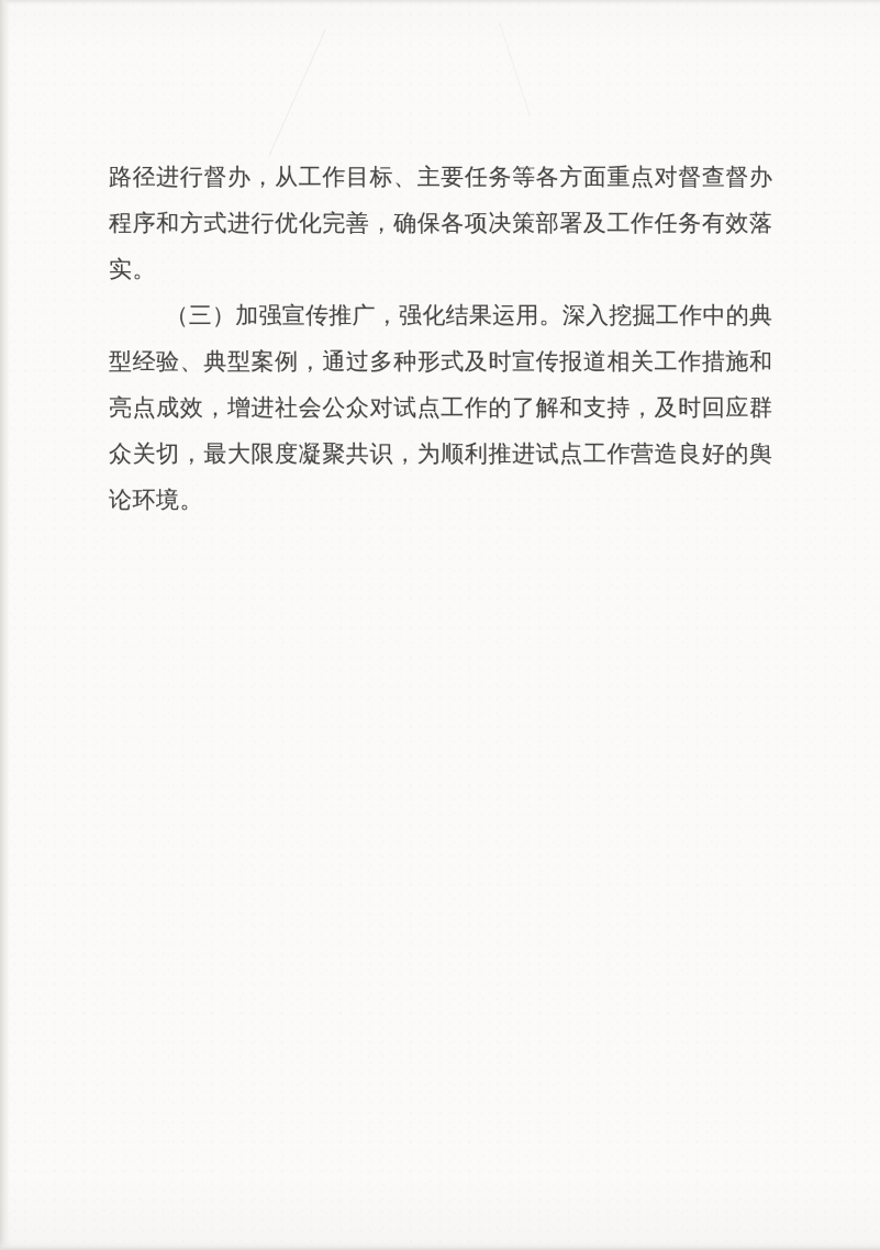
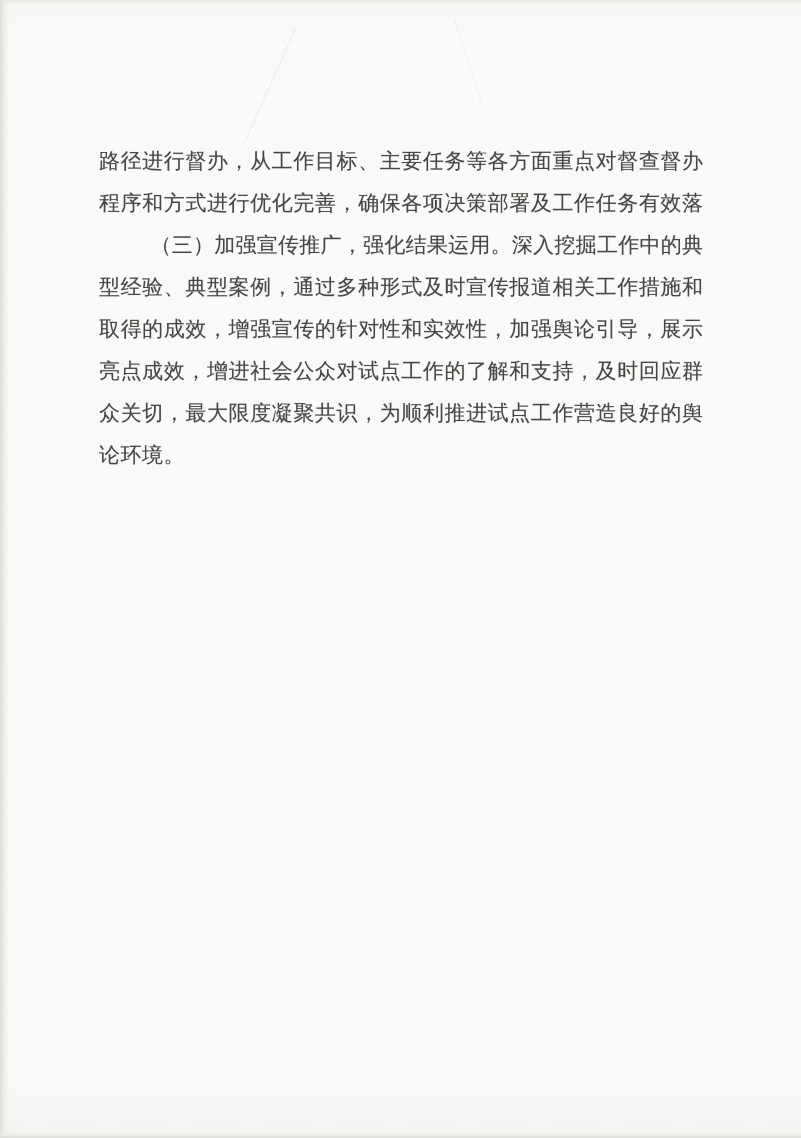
  路径进行督办，从工作目标、主要任务等各方面重点对督查督办
  程序和方式进行优化完善，确保各项决策部署及工作任务有效落
- 实。
  （三）加强宣传推广，强化结果运用。深入挖掘工作中的典
  型经验、典型案例，通过多种形式及时宣传报道相关工作措施和
+ 取得的成效，增强宣传的针对性和实效性，加强舆论引导，展示
  亮点成效，增进社会公众对试点工作的了解和支持，及时回应群
  众关切，最大限度凝聚共识，为顺利推进试点工作营造良好的舆
  论环境。
